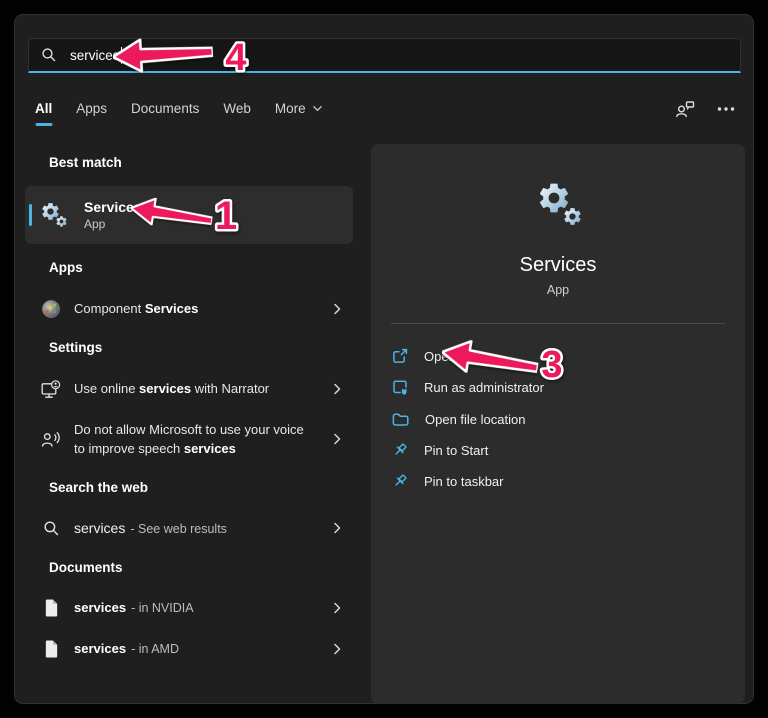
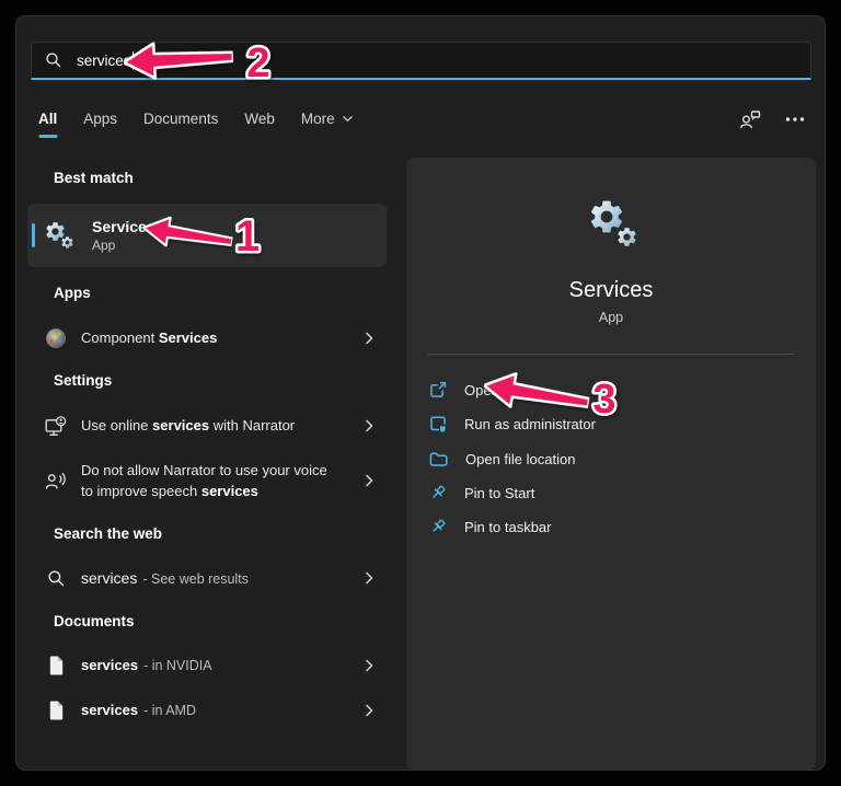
  service
  All
  Apps
  Documents
  Web
  More
  Best match
  Service
  App
  Apps
  Component Services
  Settings
  Use online services with Narrator
- Do not allow Microsoft to use your voice to improve speech services
+ Do not allow Narrator to use your voice to improve speech services
  Search the web
  services - See web results
  Documents
  services - in NVIDIA
  services - in AMD
  Services
  App
  Run as administrator
  Open file location
  Pin to Start
  Pin to taskbar
- 4
+ 2
  1
  3
